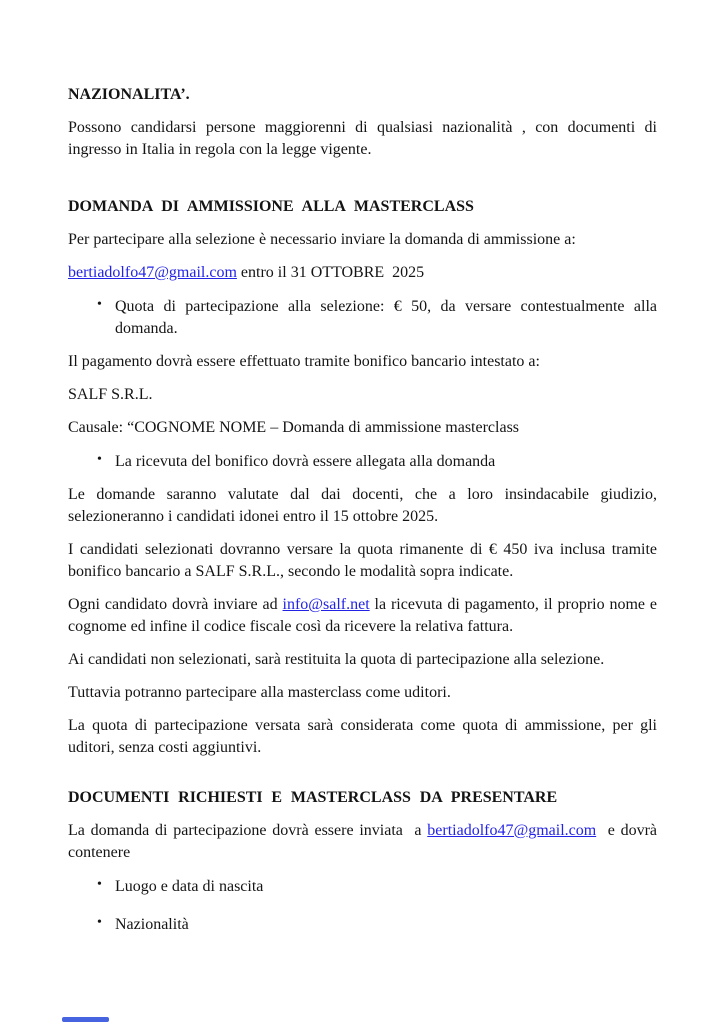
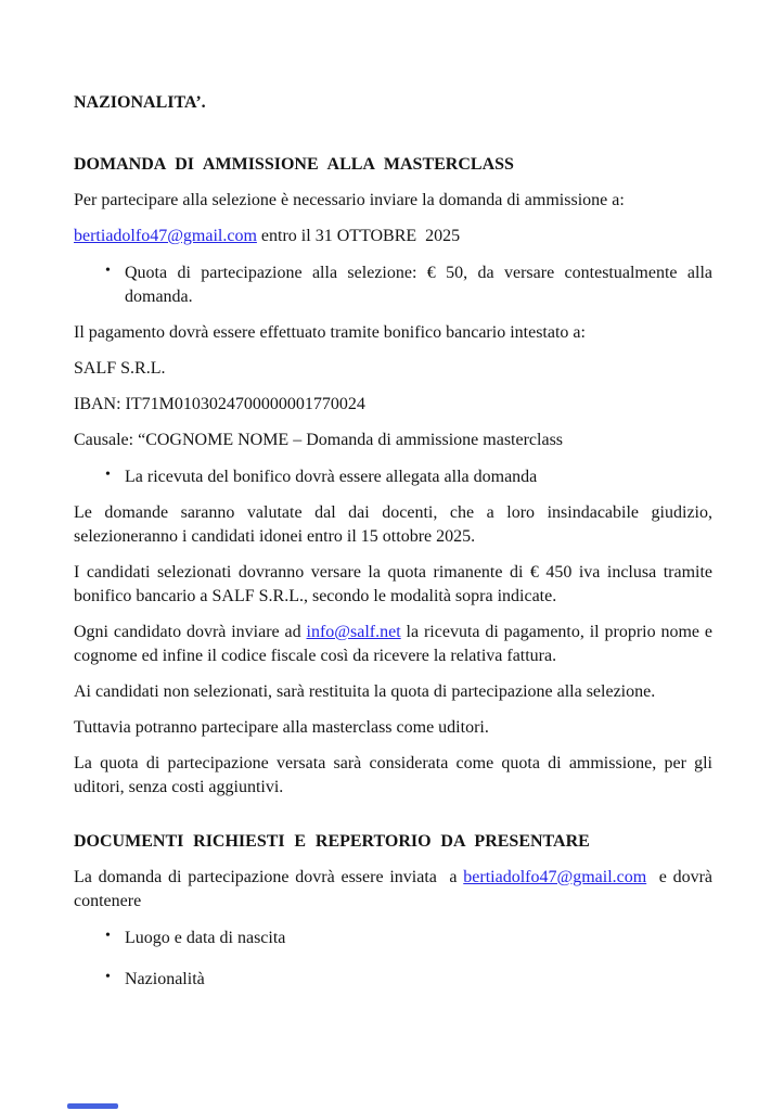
  NAZIONALITA’.
- Possono candidarsi persone maggiorenni di qualsiasi nazionalità , con documenti di ingresso in Italia in regola con la legge vigente.
  DOMANDA DI AMMISSIONE ALLA MASTERCLASS
  Per partecipare alla selezione è necessario inviare la domanda di ammissione a:
  bertiadolfo47@gmail.com entro il 31 OTTOBRE 2025
  Quota di partecipazione alla selezione: € 50, da versare contestualmente alla domanda.
  Il pagamento dovrà essere effettuato tramite bonifico bancario intestato a:
  SALF S.R.L.
+ IBAN: IT71M0103024700000001770024
  Causale: “COGNOME NOME – Domanda di ammissione masterclass
  La ricevuta del bonifico dovrà essere allegata alla domanda
  Le domande saranno valutate dal dai docenti, che a loro insindacabile giudizio, selezioneranno i candidati idonei entro il 15 ottobre 2025.
  I candidati selezionati dovranno versare la quota rimanente di € 450 iva inclusa tramite bonifico bancario a SALF S.R.L., secondo le modalità sopra indicate.
  Ogni candidato dovrà inviare ad info@salf.net la ricevuta di pagamento, il proprio nome e cognome ed infine il codice fiscale così da ricevere la relativa fattura.
  Ai candidati non selezionati, sarà restituita la quota di partecipazione alla selezione.
  Tuttavia potranno partecipare alla masterclass come uditori.
  La quota di partecipazione versata sarà considerata come quota di ammissione, per gli uditori, senza costi aggiuntivi.
- DOCUMENTI RICHIESTI E MASTERCLASS DA PRESENTARE
+ DOCUMENTI RICHIESTI E REPERTORIO DA PRESENTARE
  La domanda di partecipazione dovrà essere inviata a bertiadolfo47@gmail.com e dovrà contenere
  Luogo e data di nascita
  Nazionalità
